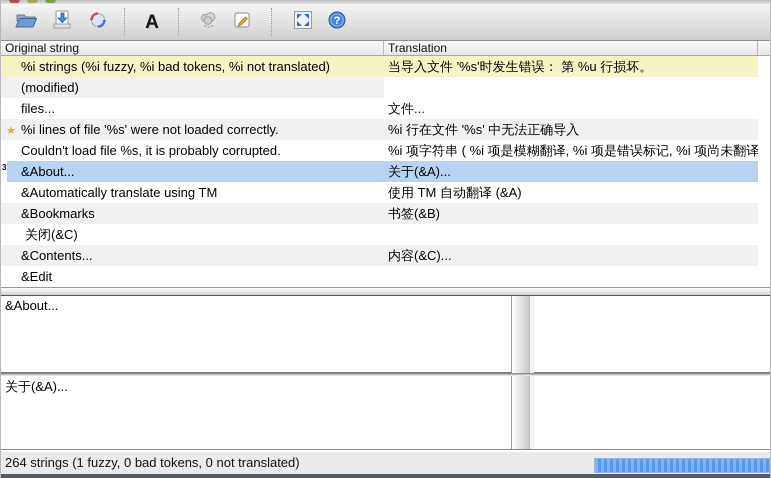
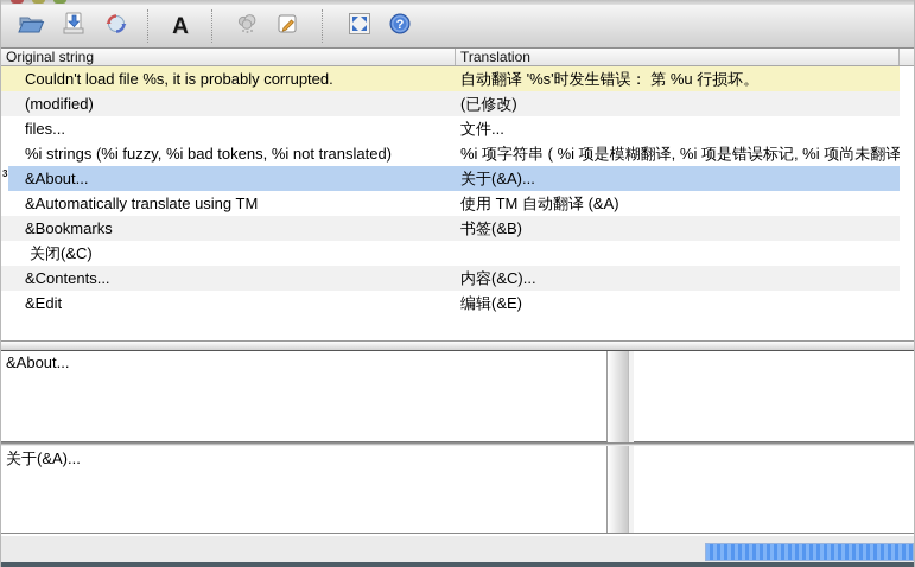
  A
  ?
  Original string
  Translation
- %i strings (%i fuzzy, %i bad tokens, %i not translated)
+ Couldn't load file %s, it is probably corrupted.
- 当导入文件 '%s'时发生错误： 第 %u 行损坏。
+ 自动翻译 '%s'时发生错误： 第 %u 行损坏。
  (modified)
+ (已修改)
  files...
  文件...
- ★
- %i lines of file '%s' were not loaded correctly.
- %i 行在文件 '%s' 中无法正确导入
- Couldn't load file %s, it is probably corrupted.
+ %i strings (%i fuzzy, %i bad tokens, %i not translated)
  %i 项字符串 ( %i 项是模糊翻译, %i 项是错误标记, %i 项尚未翻译
  3
  &About...
  关于(&A)...
  &Automatically translate using TM
  使用 TM 自动翻译 (&A)
  &Bookmarks
  书签(&B)
  关闭(&C)
  &Contents...
  内容(&C)...
  &Edit
+ 编辑(&E)
  &About...
  关于(&A)...
- 264 strings (1 fuzzy, 0 bad tokens, 0 not translated)
